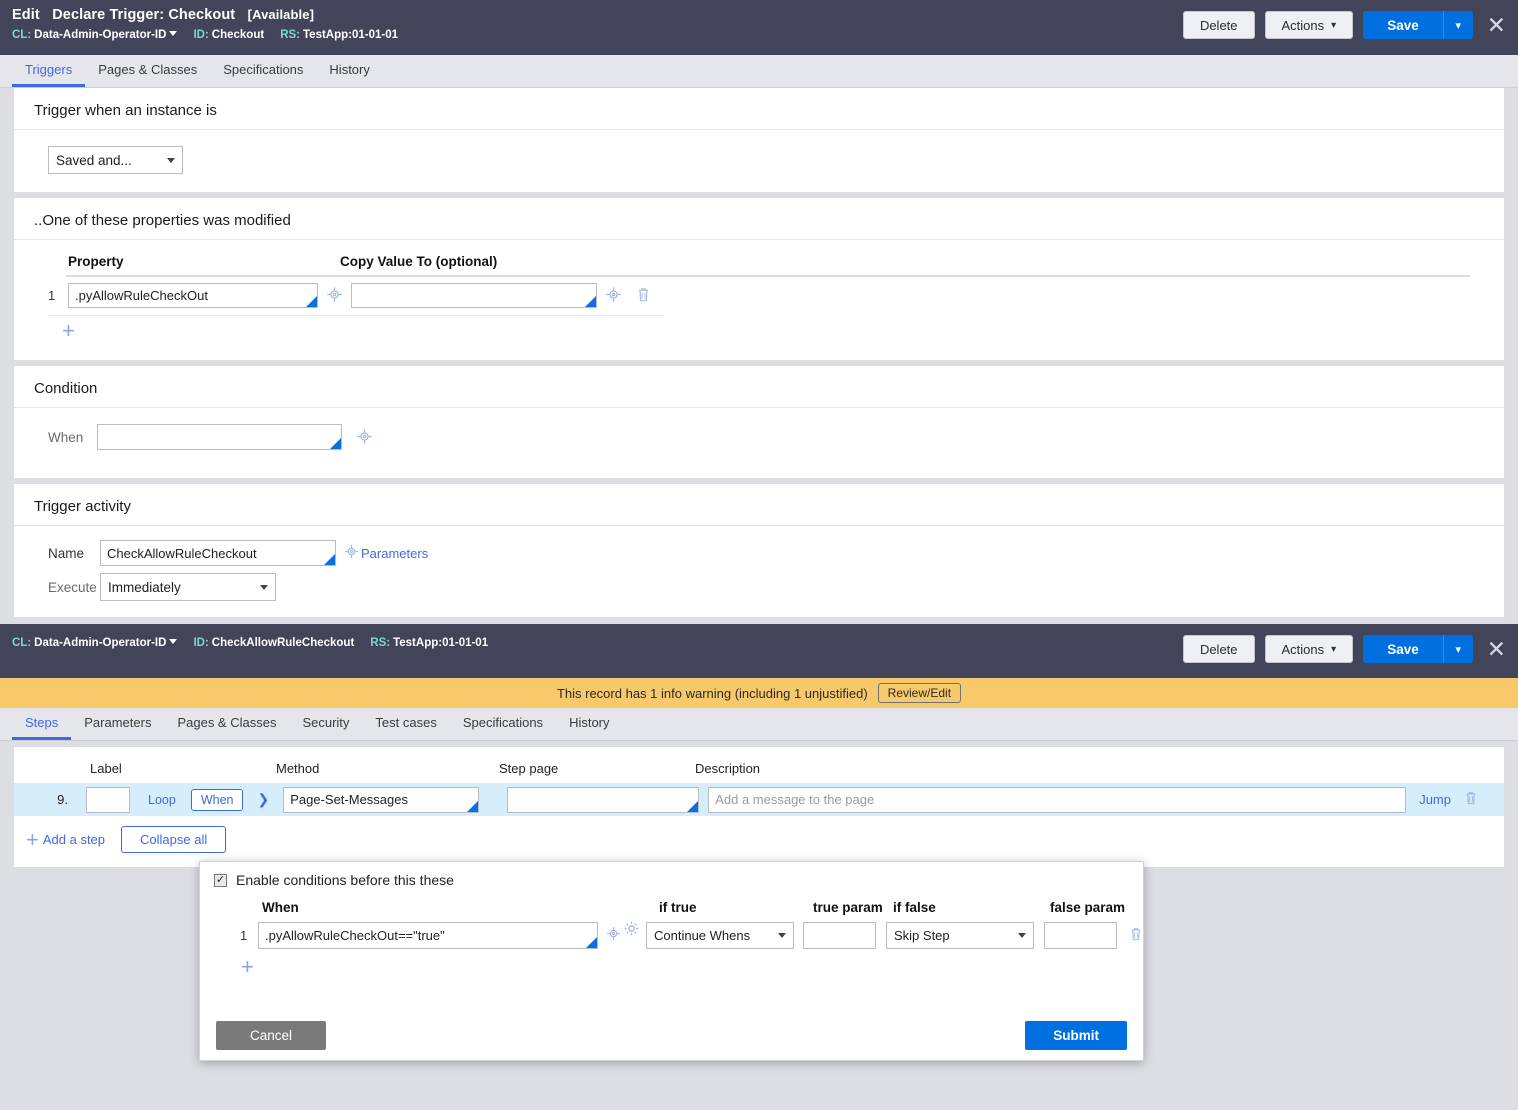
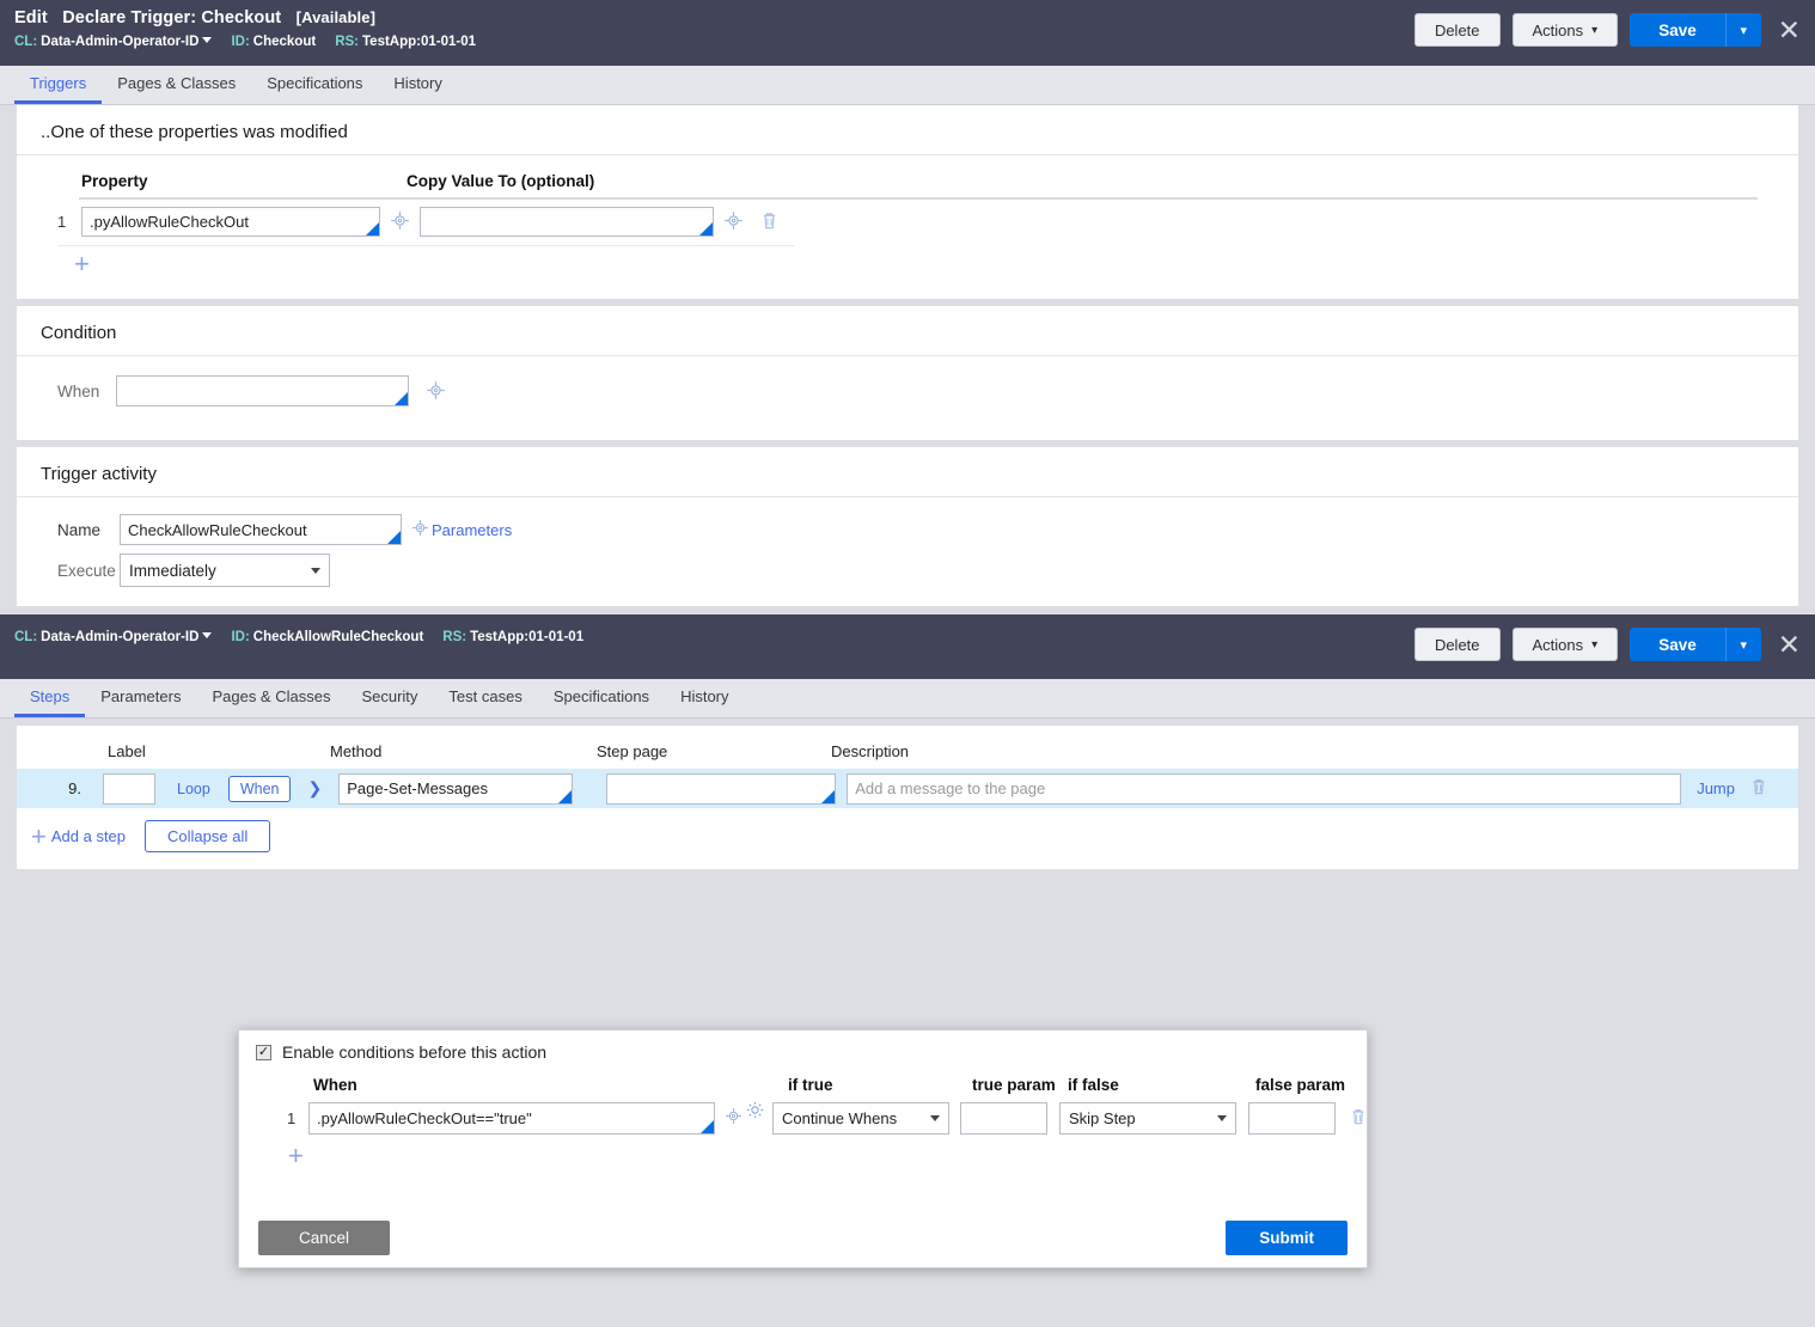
  Edit Declare Trigger: Checkout [Available]
  CL: Data-Admin-Operator-ID ID: Checkout RS: TestApp:01-01-01
  Delete
  Actions
  ▾
  Save
  ▾
  ✕
  Triggers
  Pages & Classes
  Specifications
  History
- Trigger when an instance is
- Saved and...
  ..One of these properties was modified
  Property
  Copy Value To (optional)
  1
  .pyAllowRuleCheckOut
  +
  Condition
  When
  Trigger activity
  Name
  CheckAllowRuleCheckout
  Parameters
  Execute
  Immediately
  CL: Data-Admin-Operator-ID ID: CheckAllowRuleCheckout RS: TestApp:01-01-01
  Delete
  Actions
  ▾
  Save
  ▾
  ✕
- This record has 1 info warning (including 1 unjustified)
- Review/Edit
  Steps
  Parameters
  Pages & Classes
  Security
  Test cases
  Specifications
  History
  Label
  Method
  Step page
  Description
  9.
  Loop
  When
  ❯
  Page-Set-Messages
  Add a message to the page
  Jump
  +
  Add a step
  Collapse all
  ✓
- Enable conditions before this these
+ Enable conditions before this action
  When
  if true
  true param
  if false
  false param
  1
  .pyAllowRuleCheckOut=="true"
  Continue Whens
  Skip Step
  +
  Cancel
  Submit
